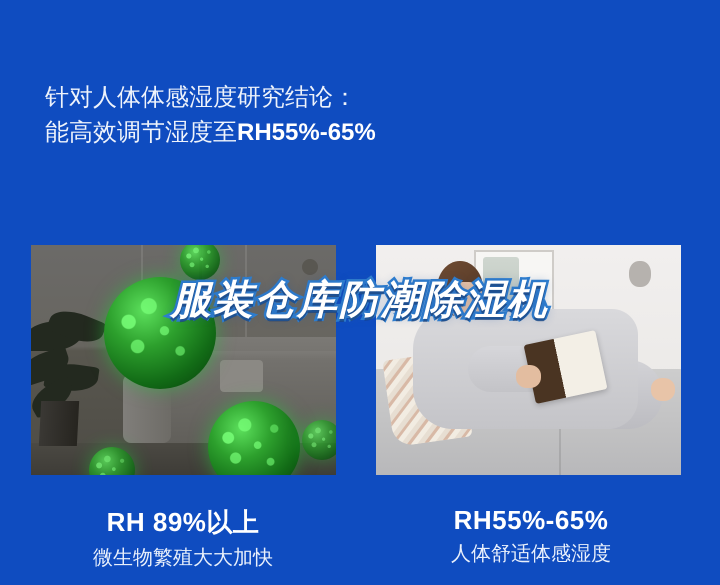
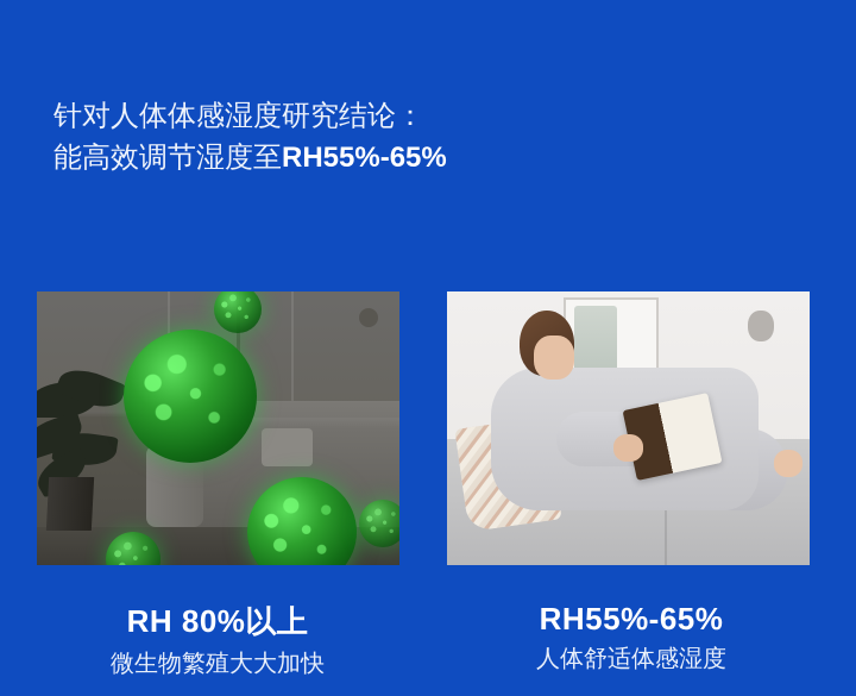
  针对人体体感湿度研究结论：
  能高效调节湿度至RH55%-65%
- 服装仓库防潮除湿机
- RH 89%以上
+ RH 80%以上
  微生物繁殖大大加快
  RH55%-65%
  人体舒适体感湿度
